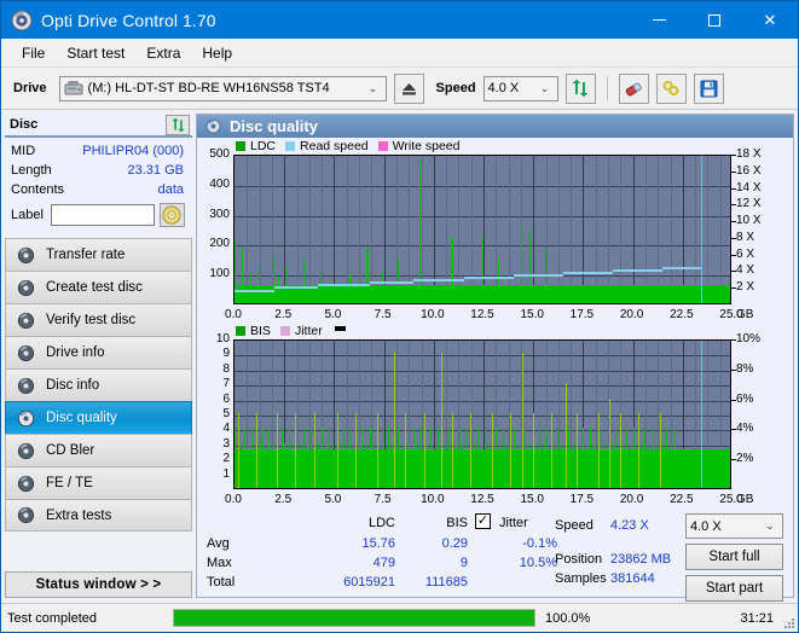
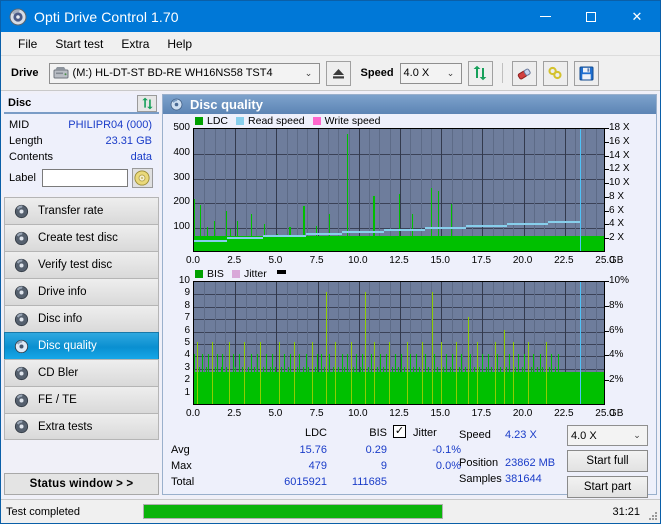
  Opti Drive Control 1.70
  ✕
  File
  Start test
  Extra
  Help
  Drive
  (M:) HL-DT-ST BD-RE WH16NS58 TST4
  ⌄
  Speed
  4.0 X
  ⌄
  Disc
  MID
  PHILIPR04 (000)
  Length
  23.31 GB
  Contents
  data
  Label
  Transfer rate
  Create test disc
  Verify test disc
  Drive info
  Disc info
  Disc quality
  CD Bler
  FE / TE
  Extra tests
  Status window > >
  Disc quality
  LDC
  Read speed
  Write speed
  100
  200
  300
  400
  500
  2 X
  4 X
  6 X
  8 X
  10 X
  12 X
  14 X
  16 X
  18 X
  0.0
  2.5
  5.0
  7.5
  10.0
  12.5
  15.0
  17.5
  20.0
  22.5
  25.0
  GB
  BIS
  Jitter
  1
  2
  3
  4
  5
  6
  7
  8
  9
  10
  2%
  4%
  6%
  8%
  10%
  0.0
  2.5
  5.0
  7.5
  10.0
  12.5
  15.0
  17.5
  20.0
  22.5
  25.0
  GB
  LDC
  BIS
  Avg
  15.76
  0.29
  Max
  479
  9
  Total
  6015921
  111685
  ✓
  Jitter
  -0.1%
- 10.5%
+ 0.0%
  Speed
  4.23 X
  Position
  23862 MB
  Samples
  381644
  4.0 X
  ⌄
  Start full
  Start part
  Test completed
- 100.0%
  31:21
